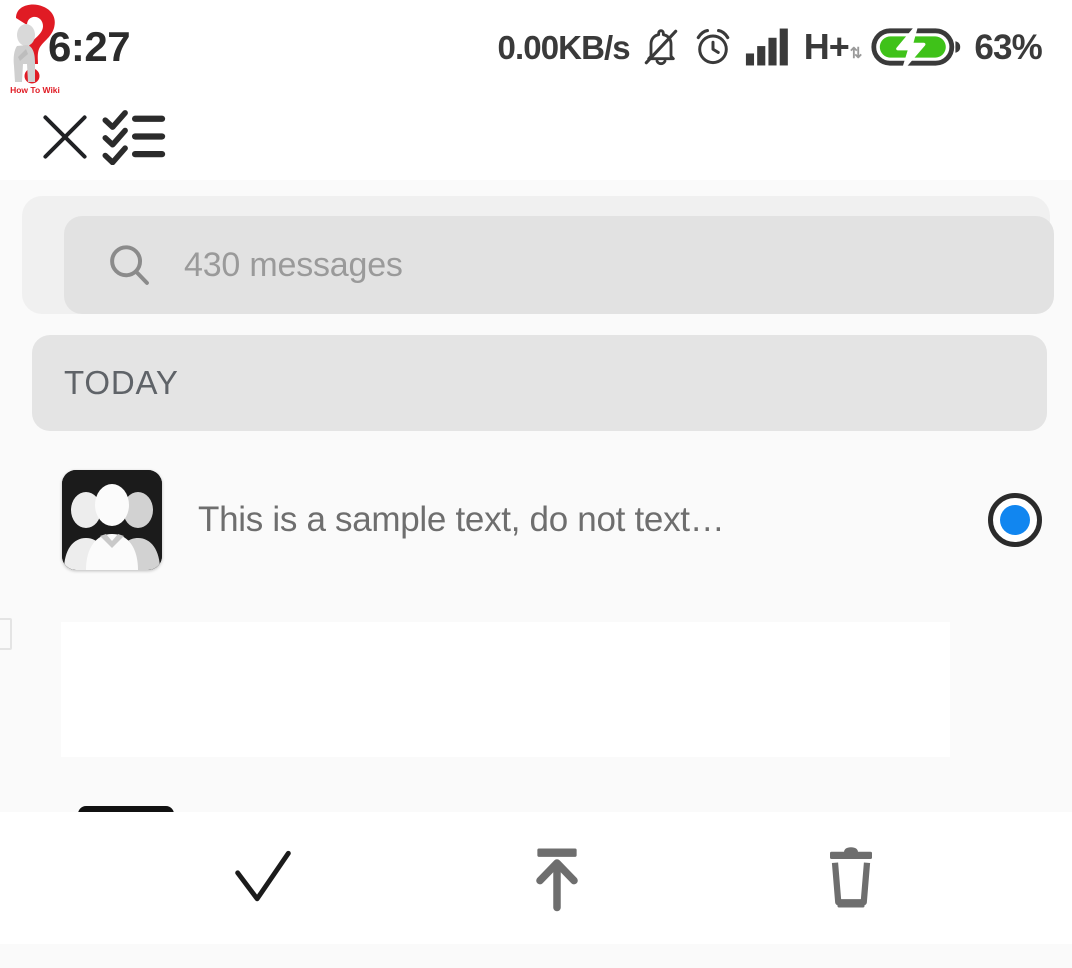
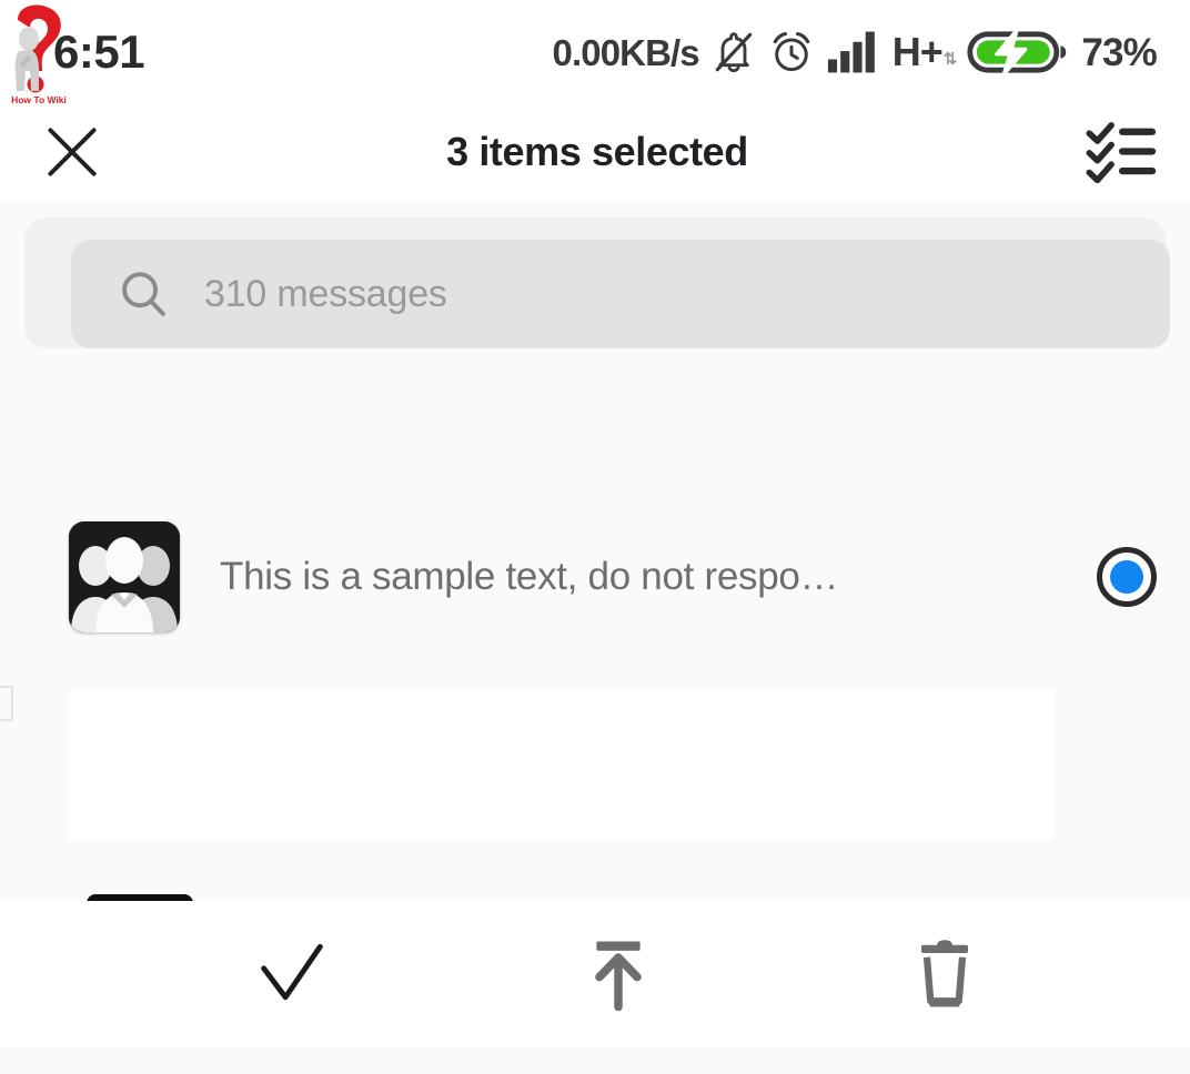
  How To Wiki
- 6:27
+ 6:51
  0.00KB/s
  H+
  ⇅
- 63%
+ 73%
+ 3 items selected
- 430 messages
+ 310 messages
- TODAY
- This is a sample text, do not text…
+ This is a sample text, do not respo…
